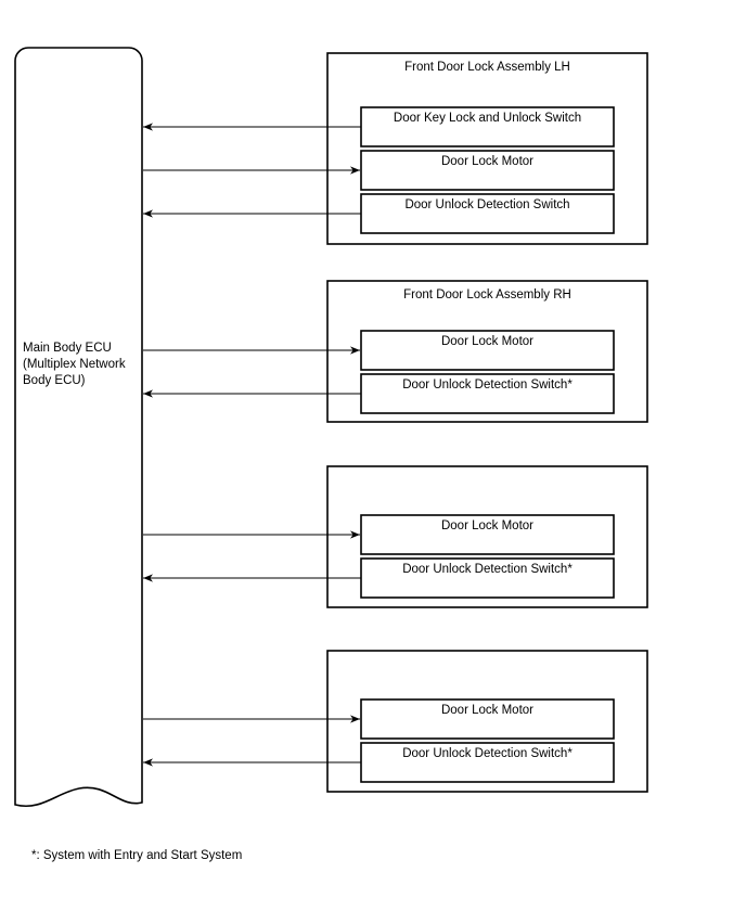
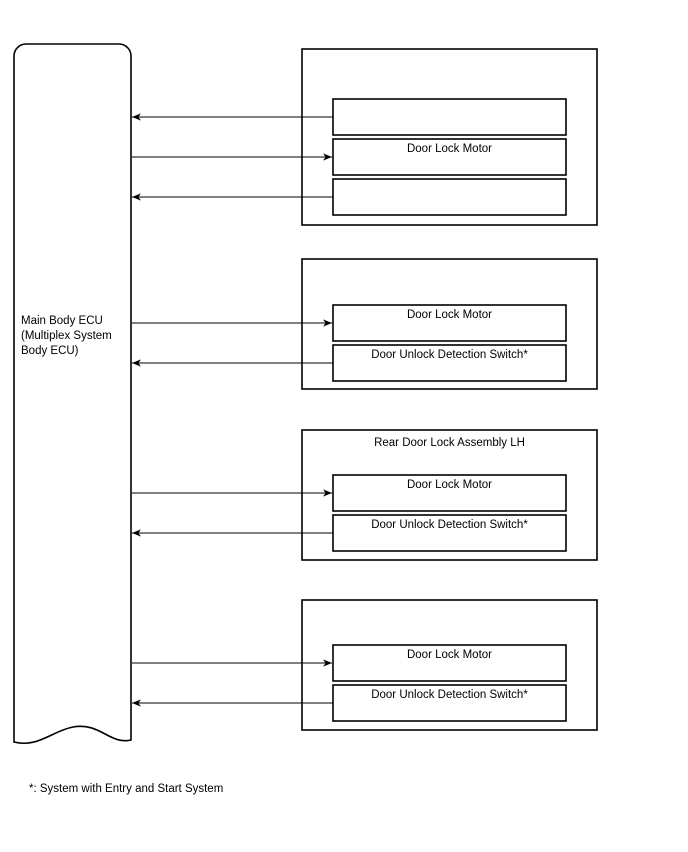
- Main Body ECU (Multiplex Network Body ECU)
+ Main Body ECU (Multiplex System Body ECU)
- Front Door Lock Assembly LH
- Door Key Lock and Unlock Switch
  Door Lock Motor
- Door Unlock Detection Switch
- Front Door Lock Assembly RH
  Door Lock Motor
  Door Unlock Detection Switch*
+ Rear Door Lock Assembly LH
  Door Lock Motor
  Door Unlock Detection Switch*
  Door Lock Motor
  Door Unlock Detection Switch*
  *: System with Entry and Start System
